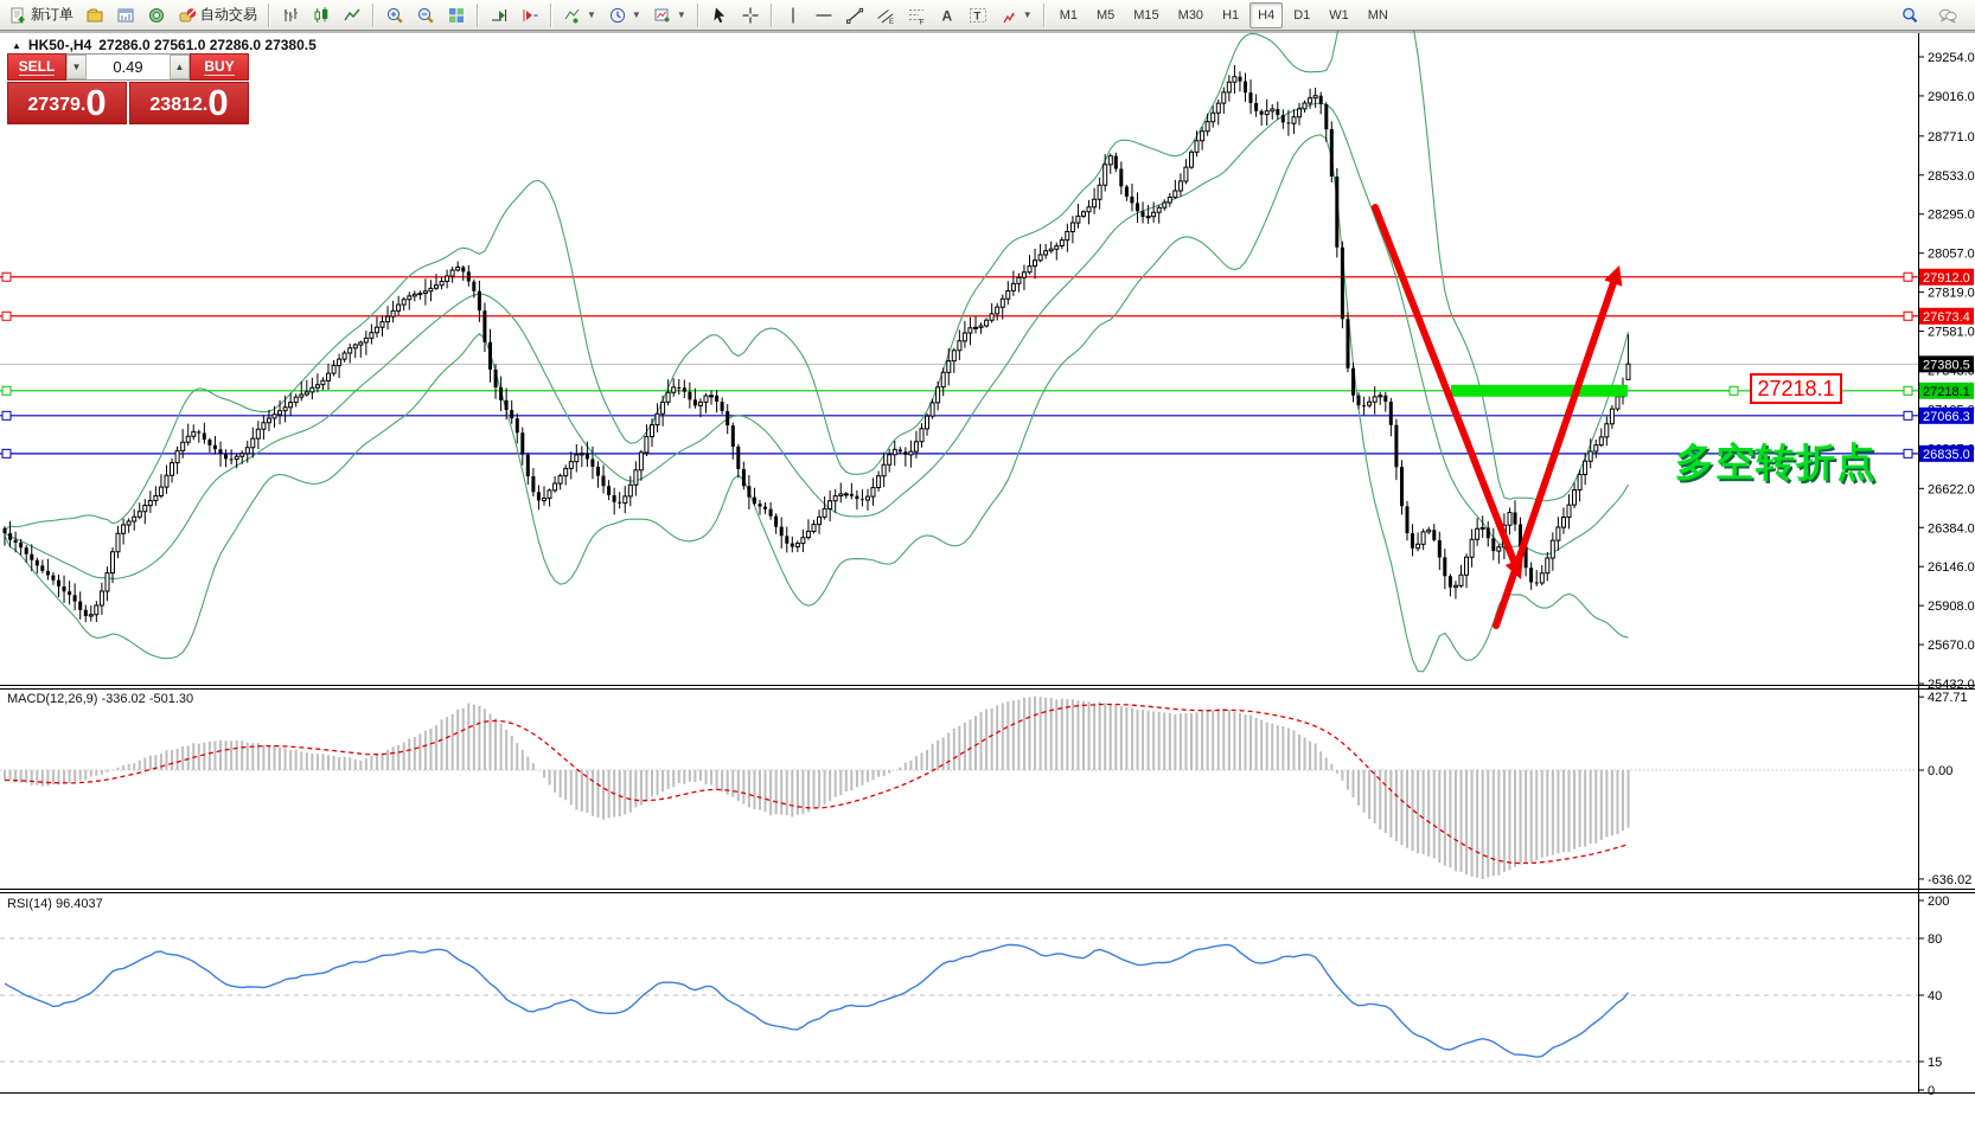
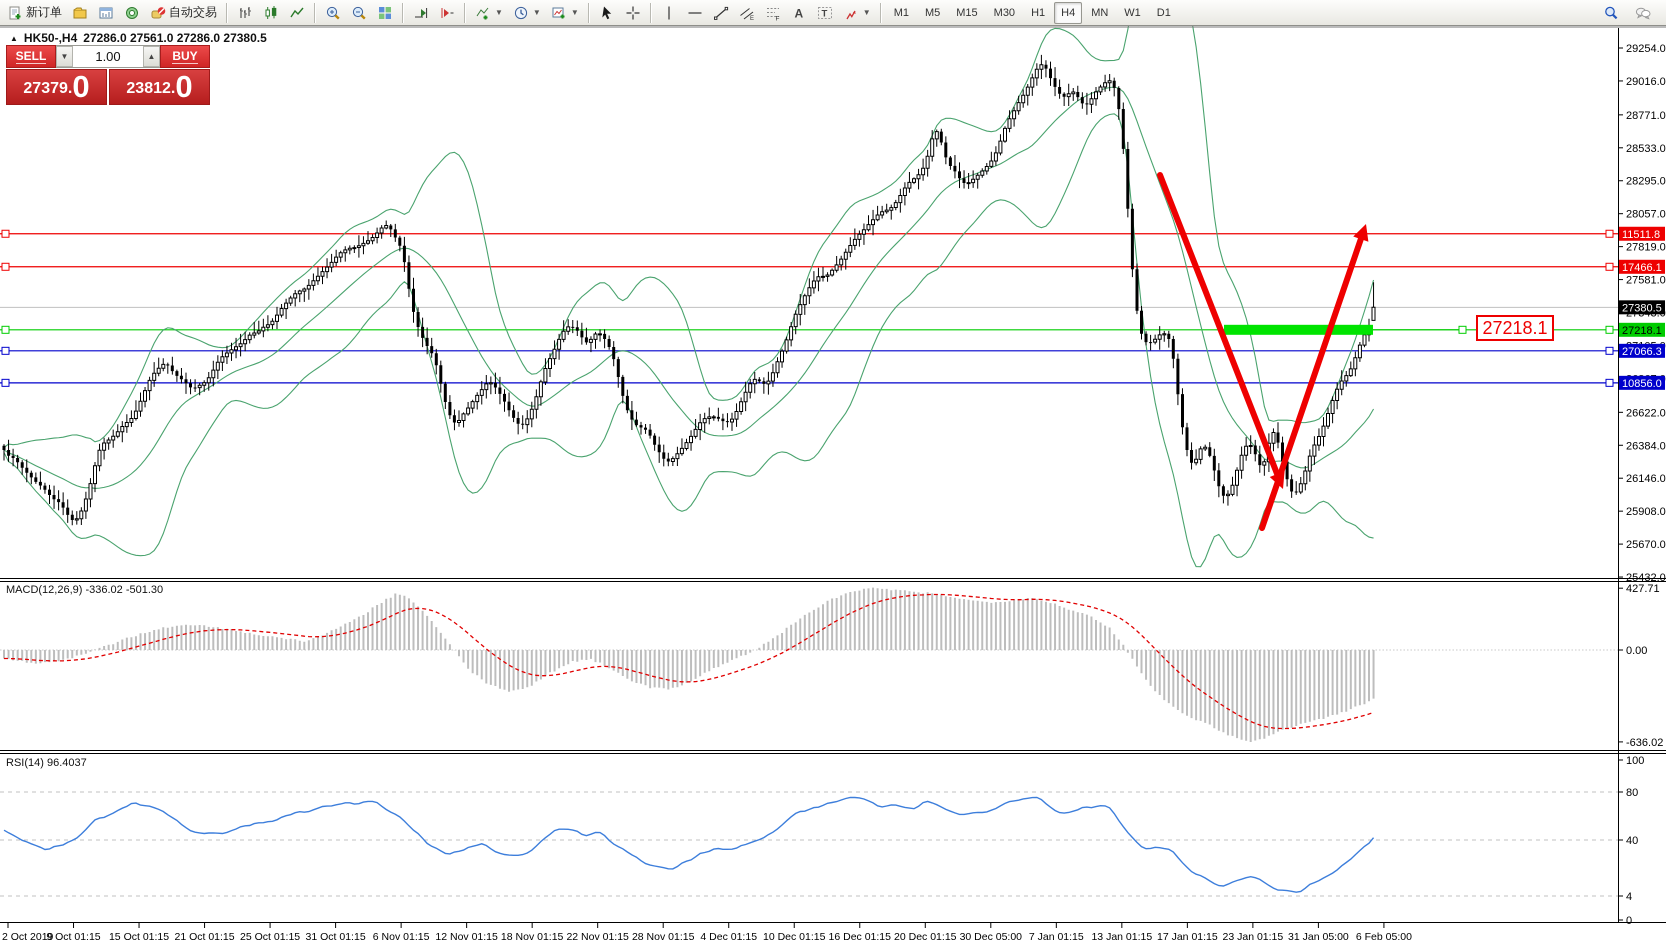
  新订单
  自动交易
  ▼
  ▼
  ▼
  A
  T
  ▼
  M1
  M5
  M15
  M30
  H1
  H4
- D1
+ MN
  W1
- MN
+ D1
  29254.0
  29016.0
  28771.0
  28533.0
  28295.0
  28057.0
  27819.0
  27581.0
  26622.0
  26384.0
  26146.0
  25908.0
  25670.0
  25432.0
- 27912.0
+ 11511.8
- 27673.4
+ 17466.1
  27218.1
  27066.3
- 26835.0
+ 10856.0
  27380.5
  427.71
  0.00
  -636.02
- 200
+ 100
  80
  40
- 15
+ 4
  0
+ 2 Oct 2019
+ 9 Oct 01:15
+ 15 Oct 01:15
+ 21 Oct 01:15
+ 25 Oct 01:15
+ 31 Oct 01:15
+ 6 Nov 01:15
+ 12 Nov 01:15
+ 18 Nov 01:15
+ 22 Nov 01:15
+ 28 Nov 01:15
+ 4 Dec 01:15
+ 10 Dec 01:15
+ 16 Dec 01:15
+ 20 Dec 01:15
+ 30 Dec 05:00
+ 7 Jan 01:15
+ 13 Jan 01:15
+ 17 Jan 01:15
+ 23 Jan 01:15
+ 31 Jan 05:00
+ 6 Feb 05:00
  ▲
  HK50-,H4
  27286.0 27561.0 27286.0 27380.5
  SELL
  ▼
- 0.49
+ 1.00
  ▲
  BUY
  27379
  .
  0
  23812
  .
  0
  MACD(12,26,9) -336.02 -501.30
  RSI(14) 96.4037
  27218.1
- 多空转折点
